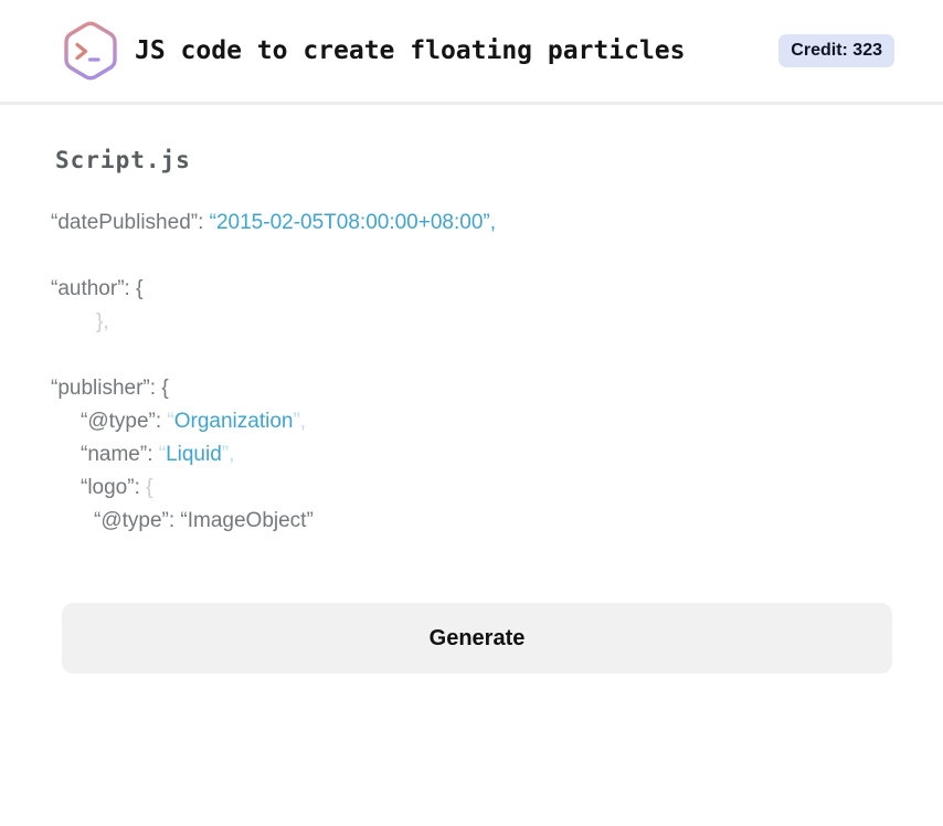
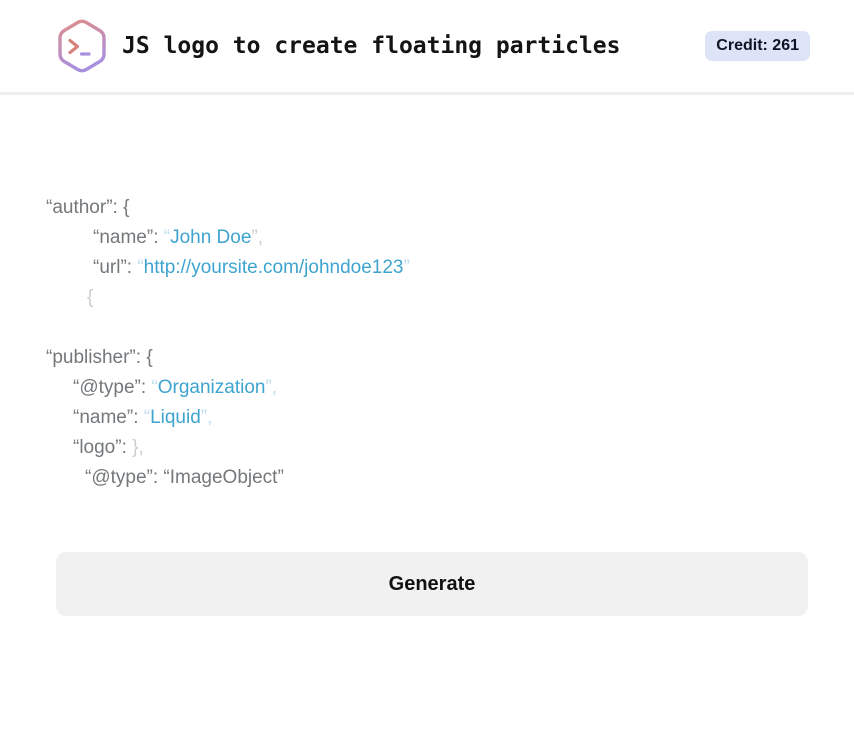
- JS code to create floating particles
+ JS logo to create floating particles
- Credit: 323
+ Credit: 261
- Script.js
- “datePublished”: “2015-02-05T08:00:00+08:00”,
  “author”: {
+ “name”: “John Doe”,
+ “url”: “http://yoursite.com/johndoe123”
- },
+ {
  “publisher”: {
  “@type”: “Organization”,
  “name”: “Liquid”,
- “logo”: {
+ “logo”: },
  “@type”: “ImageObject”
  Generate
